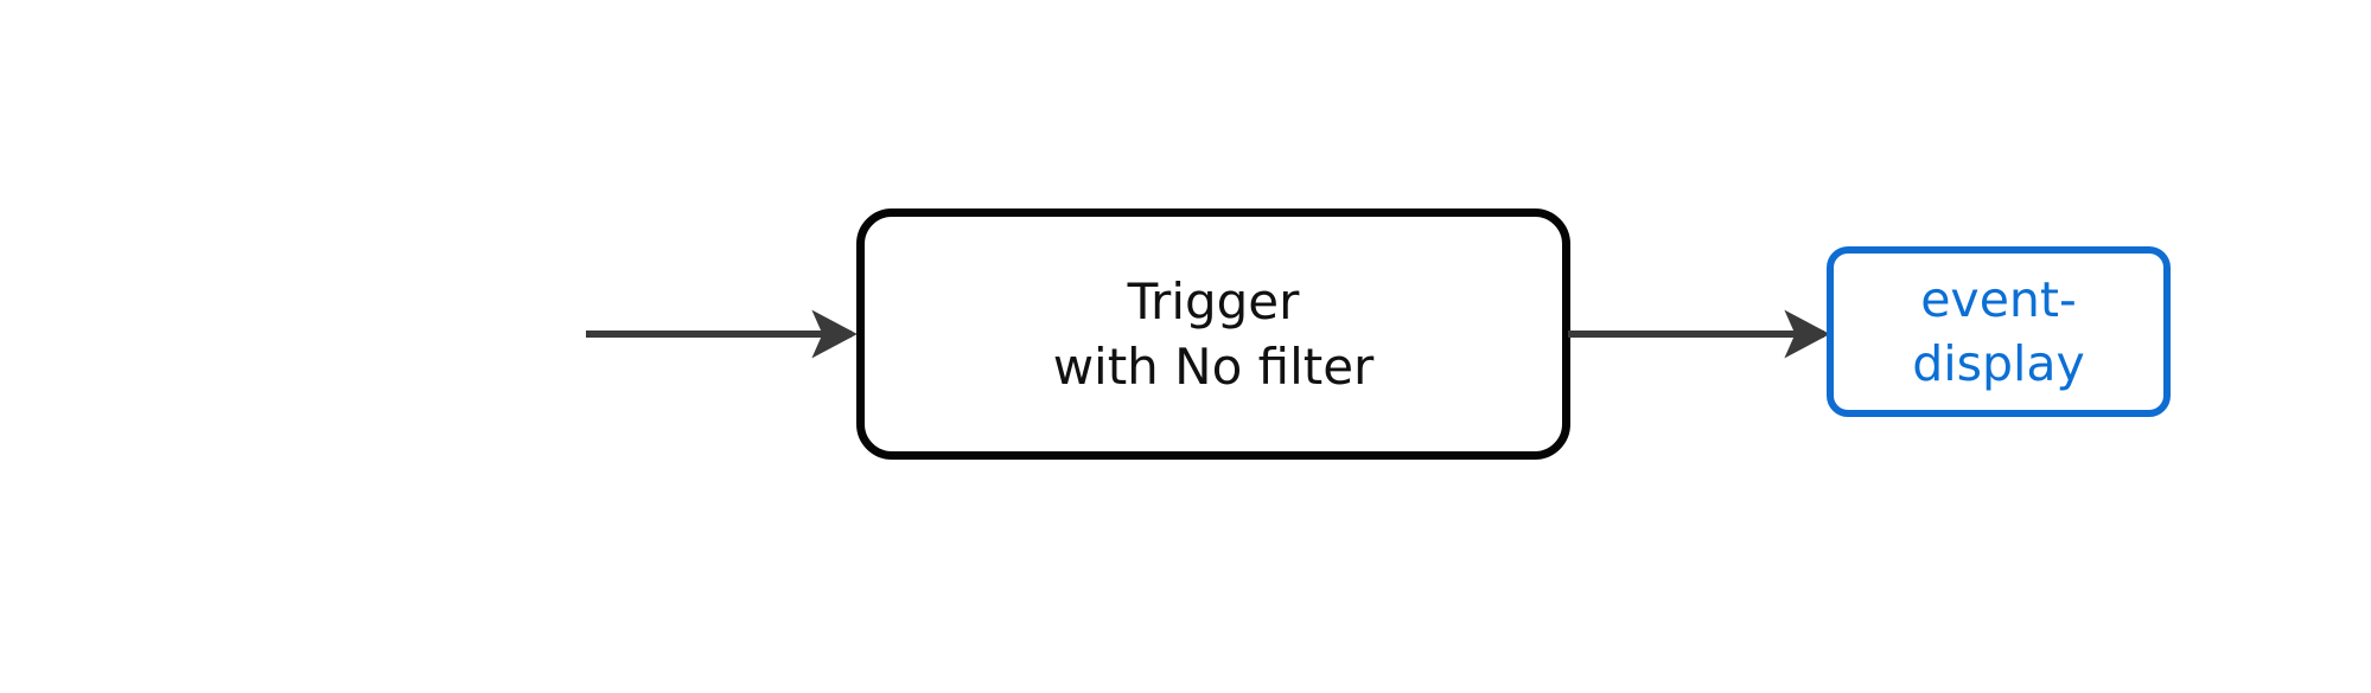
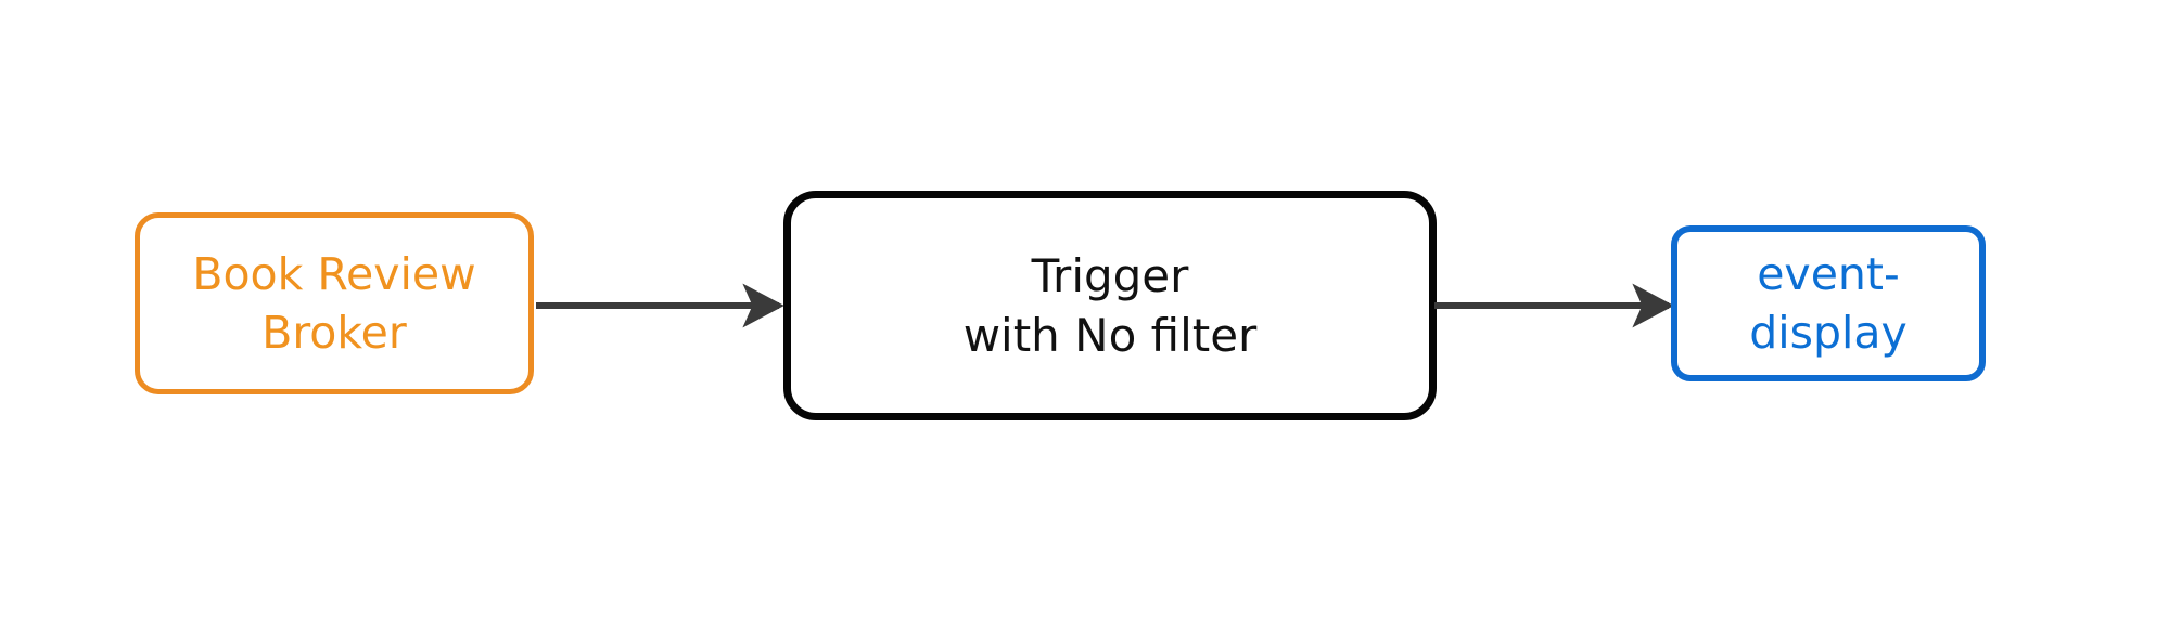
+ Book Review
+ Broker
  Trigger
  with No filter
  event-display
